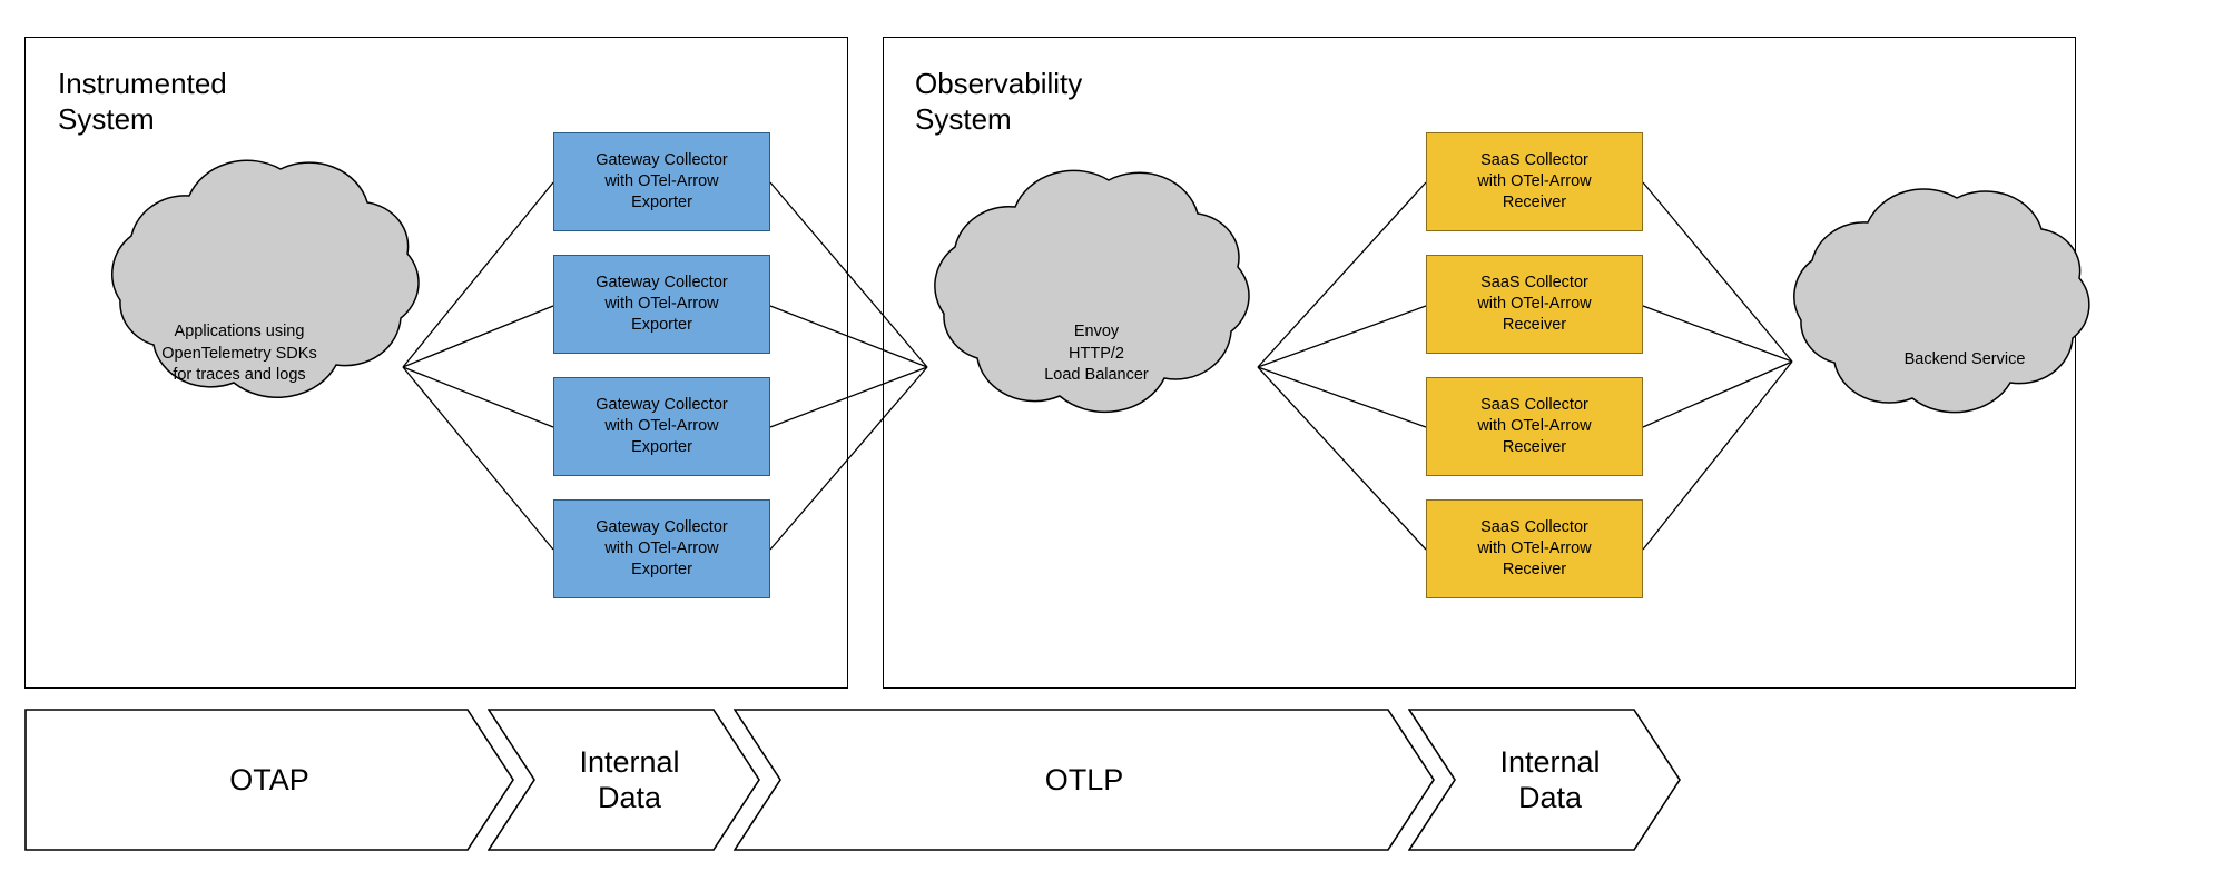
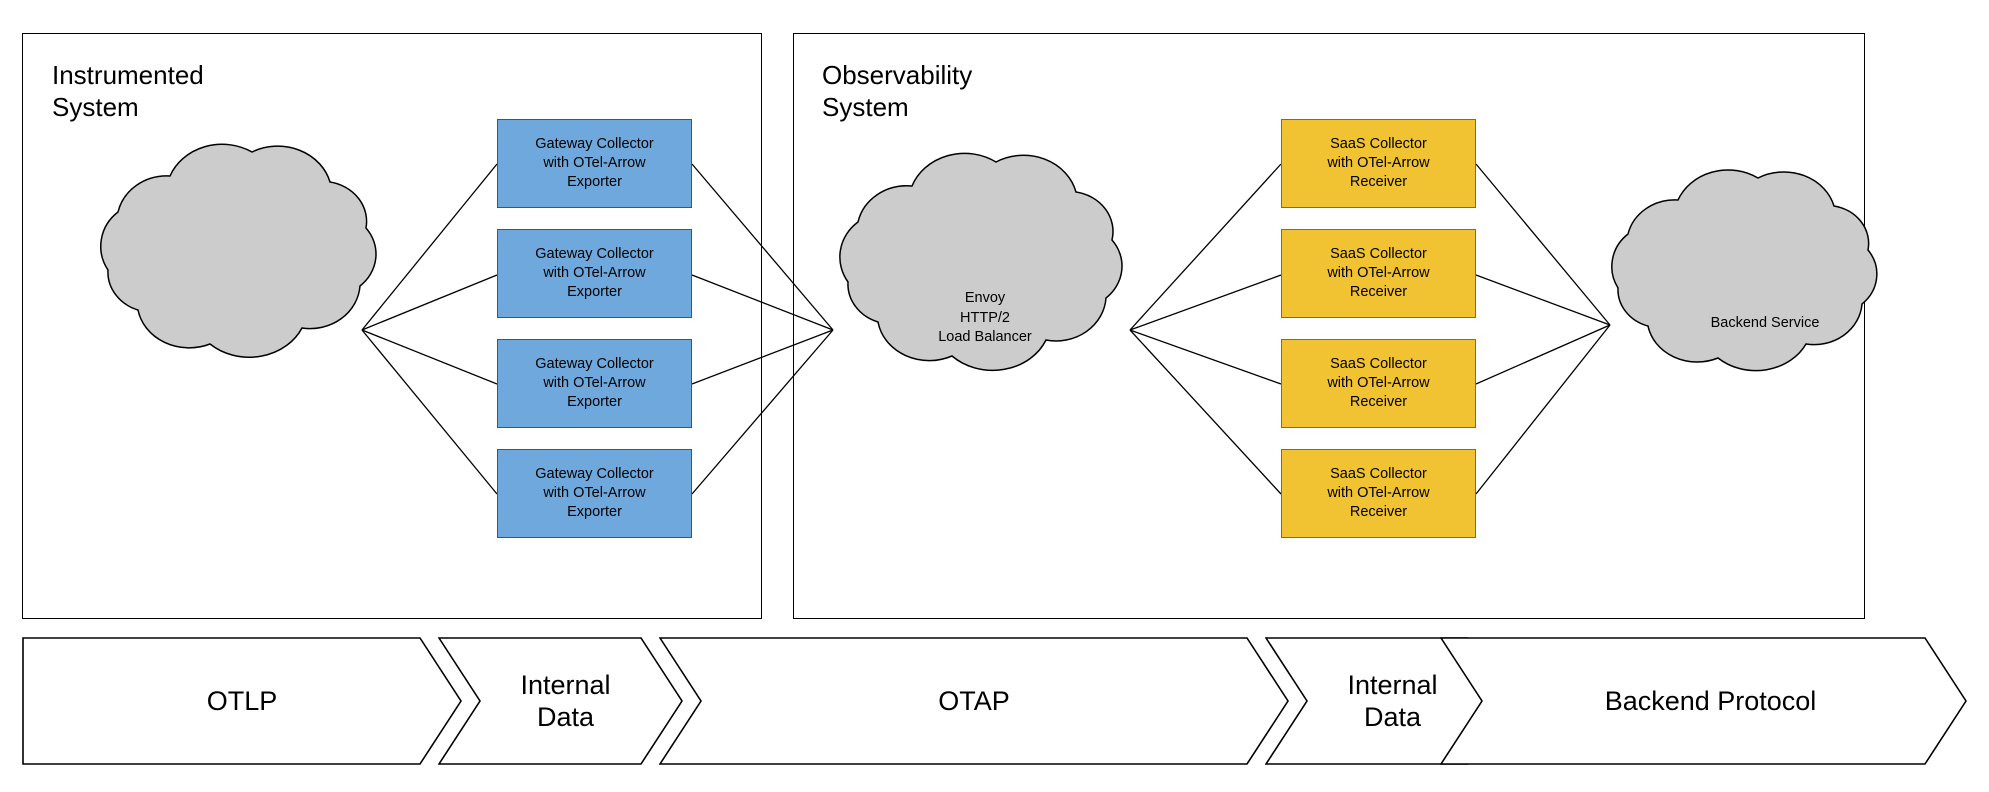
  Instrumented
  System
  Observability
  System
- Applications using
- OpenTelemetry SDKs
- for traces and logs
  Envoy
  HTTP/2
  Load Balancer
  Backend Service
  Gateway Collector
  with OTel-Arrow
  Exporter
  Gateway Collector
  with OTel-Arrow
  Exporter
  Gateway Collector
  with OTel-Arrow
  Exporter
  Gateway Collector
  with OTel-Arrow
  Exporter
  SaaS Collector
  with OTel-Arrow
  Receiver
  SaaS Collector
  with OTel-Arrow
  Receiver
  SaaS Collector
  with OTel-Arrow
  Receiver
  SaaS Collector
  with OTel-Arrow
  Receiver
- OTAP
+ OTLP
  Internal
  Data
- OTLP
+ OTAP
  Internal
  Data
+ Backend Protocol
